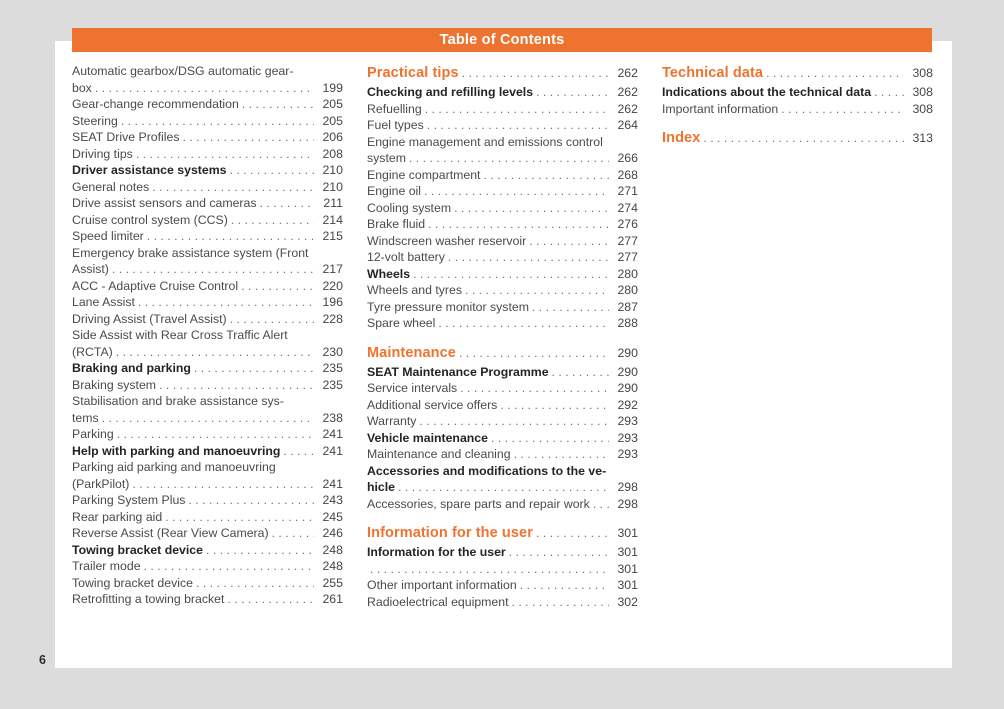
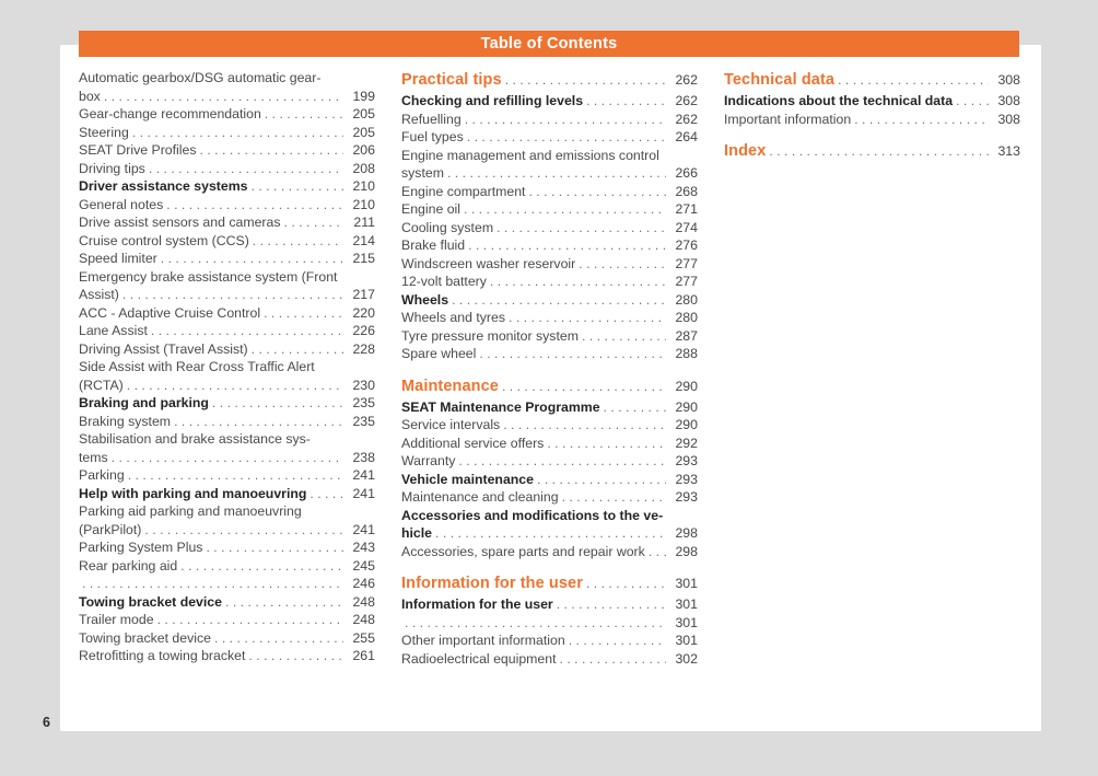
  Table of Contents
  Automatic gearbox/DSG automatic gear-
  box
  199
  Gear-change recommendation
  205
  Steering
  205
  SEAT Drive Profiles
  206
  Driving tips
  208
  Driver assistance systems
  210
  General notes
  210
  Drive assist sensors and cameras
  211
  Cruise control system (CCS)
  214
  Speed limiter
  215
  Emergency brake assistance system (Front
  Assist)
  217
  ACC - Adaptive Cruise Control
  220
  Lane Assist
- 196
+ 226
  Driving Assist (Travel Assist)
  228
  Side Assist with Rear Cross Traffic Alert
  (RCTA)
  230
  Braking and parking
  235
  Braking system
  235
  Stabilisation and brake assistance sys-
  tems
  238
  Parking
  241
  Help with parking and manoeuvring
  241
  Parking aid parking and manoeuvring
  (ParkPilot)
  241
  Parking System Plus
  243
  Rear parking aid
  245
- Reverse Assist (Rear View Camera)
  246
  Towing bracket device
  248
  Trailer mode
  248
  Towing bracket device
  255
  Retrofitting a towing bracket
  261
  Practical tips
  262
  Checking and refilling levels
  262
  Refuelling
  262
  Fuel types
  264
  Engine management and emissions control
  system
  266
  Engine compartment
  268
  Engine oil
  271
  Cooling system
  274
  Brake fluid
  276
  Windscreen washer reservoir
  277
  12-volt battery
  277
  Wheels
  280
  Wheels and tyres
  280
  Tyre pressure monitor system
  287
  Spare wheel
  288
  Maintenance
  290
  SEAT Maintenance Programme
  290
  Service intervals
  290
  Additional service offers
  292
  Warranty
  293
  Vehicle maintenance
  293
  Maintenance and cleaning
  293
  Accessories and modifications to the ve-
  hicle
  298
  Accessories, spare parts and repair work
  298
  Information for the user
  301
  Information for the user
  301
  301
  Other important information
  301
  Radioelectrical equipment
  302
  Technical data
  308
  Indications about the technical data
  308
  Important information
  308
  Index
  313
  6
